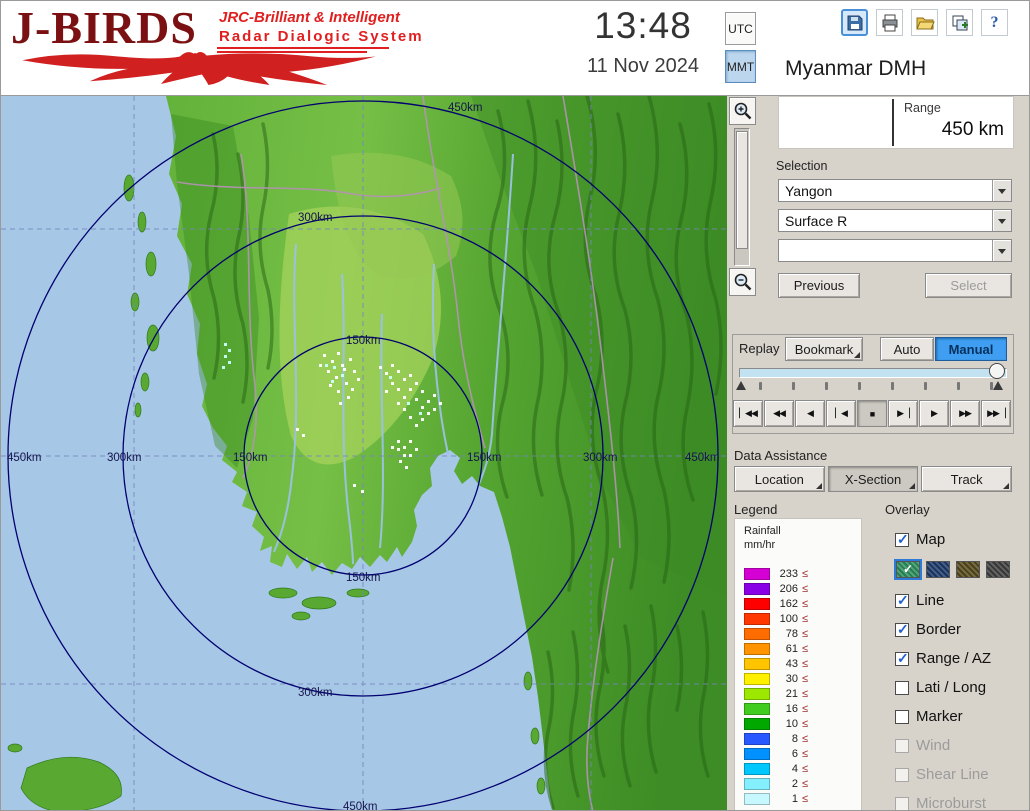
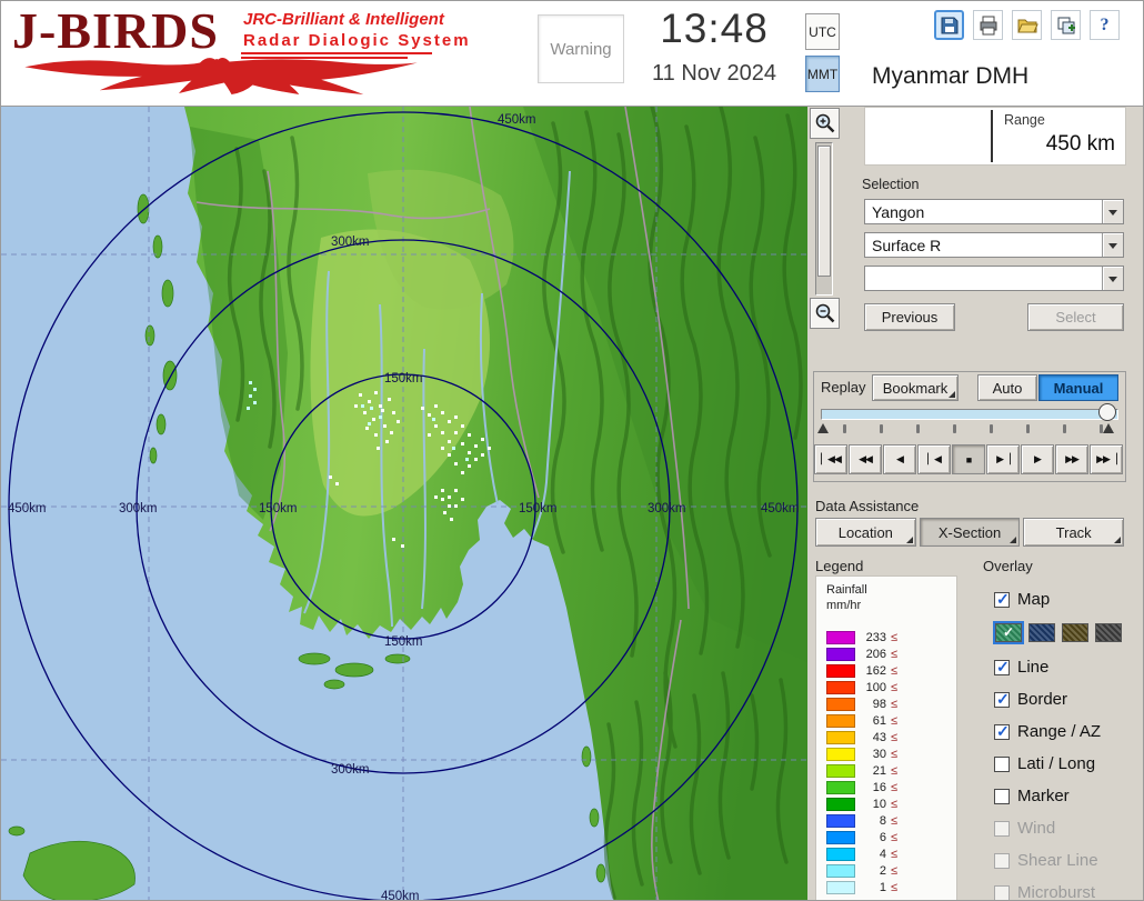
  J-BIRDS
  JRC-Brilliant & Intelligent
  Radar Dialogic System
+ Warning
  13:48
  11 Nov 2024
  UTC
  MMT
  ?
  Myanmar DMH
  450km
  300km
  150km
  450km
  300km
  150km
  150km
  300km
  450km
  150km
  300km
  450km
  Range
  450 km
  Selection
  Yangon
  Surface R
  Previous
  Select
  Replay
  Bookmark
  Auto
  Manual
  ▏◀◀
  ◀◀
  ◀
  ▏◀
  ■
  ▶▕
  ▶
  ▶▶
  ▶▶▕
  Data Assistance
  Location
  X-Section
  Track
  Legend
  Rainfall
  mm/hr
  233
  ≤
  206
  ≤
  162
  ≤
  100
  ≤
- 78
+ 98
  ≤
  61
  ≤
  43
  ≤
  30
  ≤
  21
  ≤
  16
  ≤
  10
  ≤
  8
  ≤
  6
  ≤
  4
  ≤
  2
  ≤
  1
  ≤
  Overlay
  Map
  Line
  Border
  Range / AZ
  Lati / Long
  Marker
  Wind
  Shear Line
  Microburst
